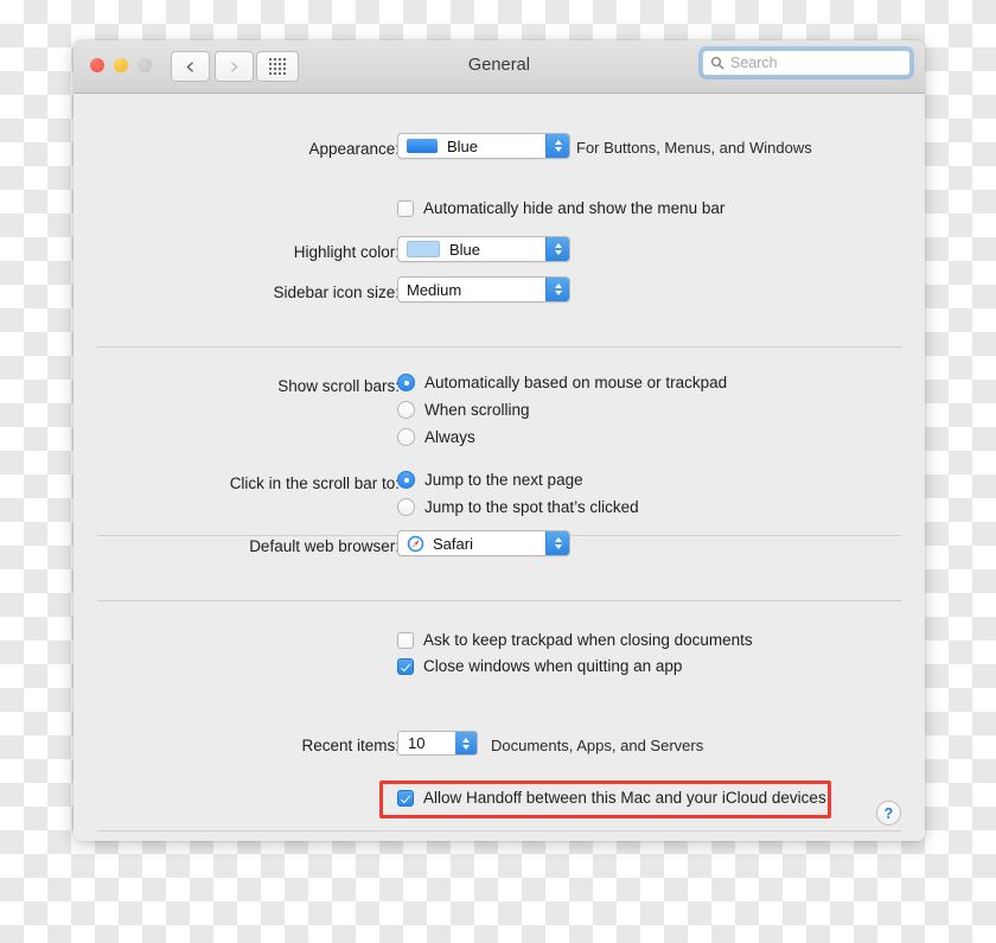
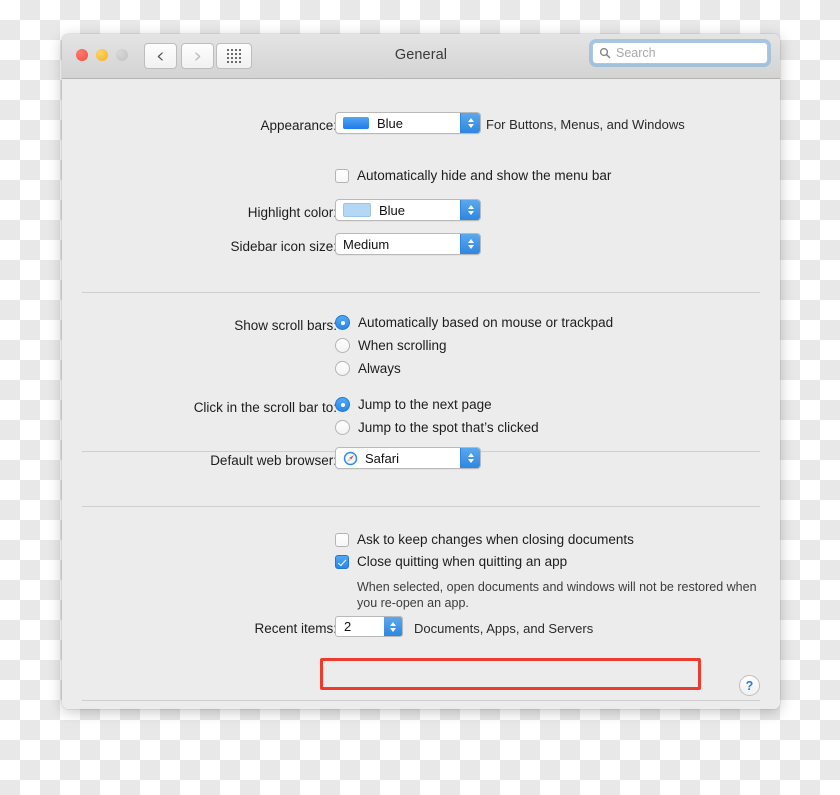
  General
  Search
  Appearance
  Blue
  For Buttons, Menus, and Windows
  Automatically hide and show the menu bar
  Highlight color
  Blue
  Sidebar icon size
  Medium
  Show scroll bars
  Automatically based on mouse or trackpad
  When scrolling
  Always
  Click in the scroll bar to
  Jump to the next page
  Jump to the spot that’s clicked
  Default web browser
  Safari
- Ask to keep trackpad when closing documents
+ Ask to keep changes when closing documents
- Close windows when quitting an app
+ Close quitting when quitting an app
+ When selected, open documents and windows will not be restored when you re-open an app.
  Recent items
- 10
+ 2
  Documents, Apps, and Servers
- Allow Handoff between this Mac and your iCloud devices
  ?
